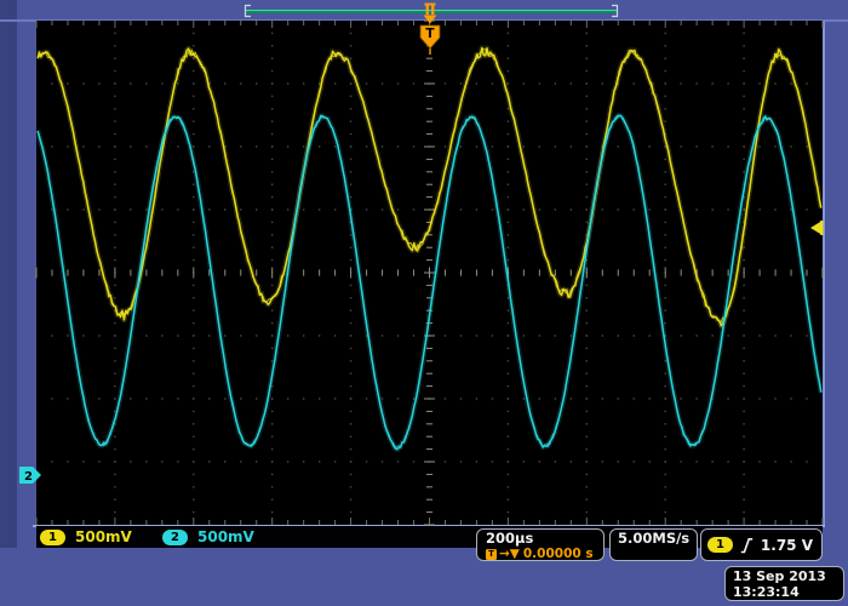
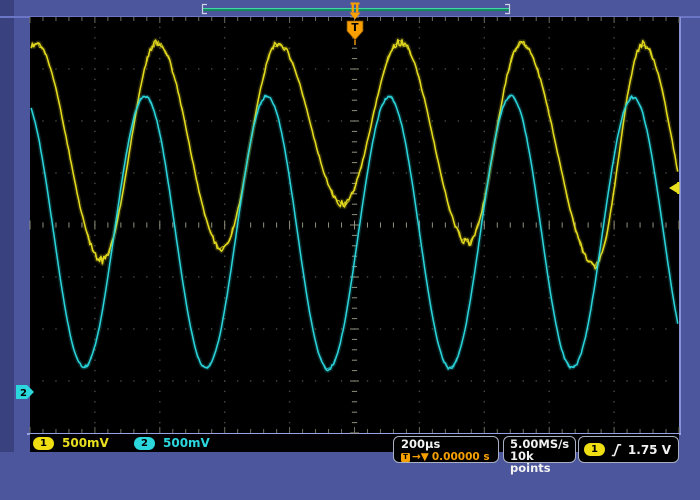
  1
  500mV
  2
  500mV
  200µs
  T
  →▼
  0.00000 s
  5.00MS/s
+ 10k points
  1
  1.75 V
- 13 Sep 2013
- 13:23:14
  T
  2
